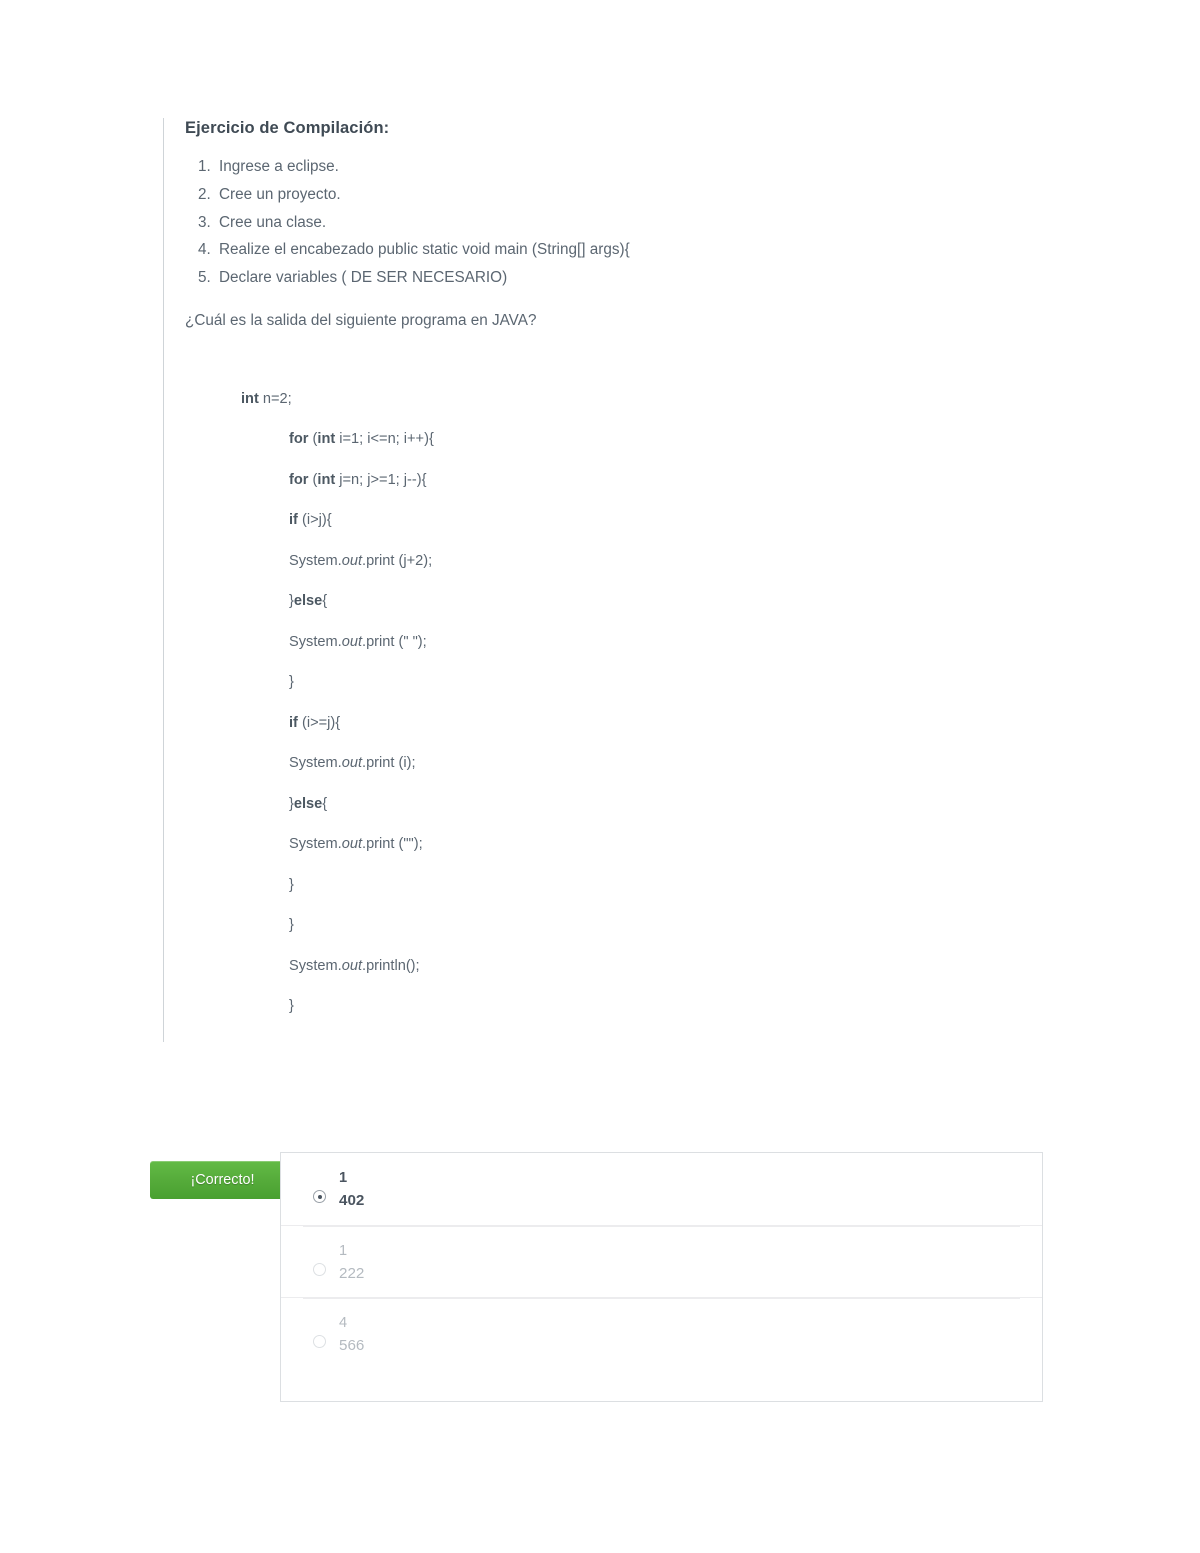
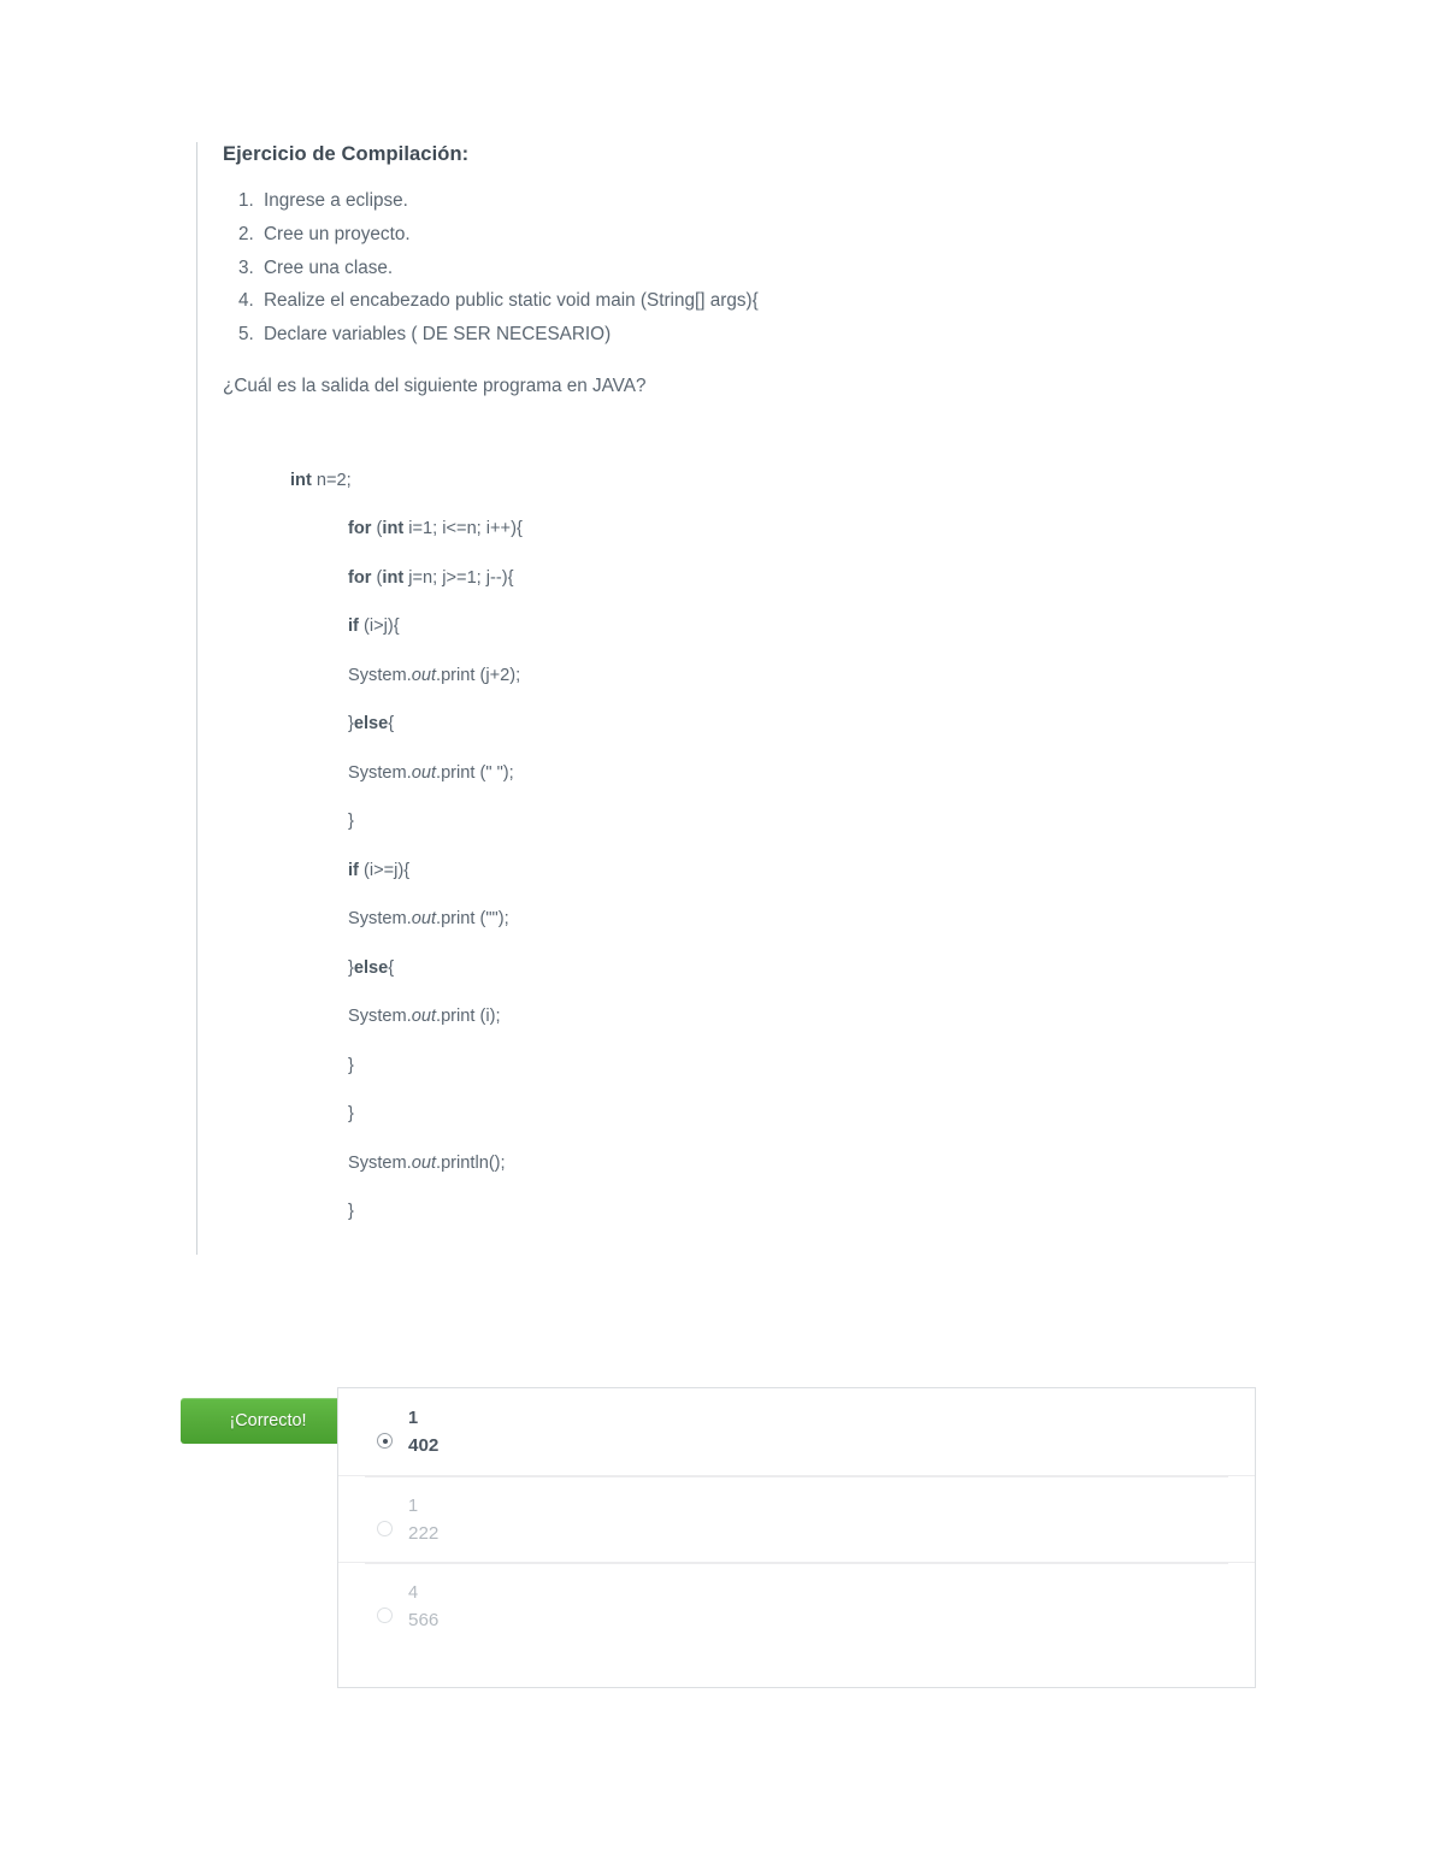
  Ejercicio de Compilación:
  Ingrese a eclipse.
  Cree un proyecto.
  Cree una clase.
  Realize el encabezado public static void main (String[] args){
  Declare variables ( DE SER NECESARIO)
  ¿Cuál es la salida del siguiente programa en JAVA?
  int n=2;
  for (int i=1; i<=n; i++){
  for (int j=n; j>=1; j--){
  if (i>j){
  System.out.print (j+2);
  }else{
  System.out.print (" ");
  }
  if (i>=j){
- System.out.print (i);
+ System.out.print ("");
  }else{
- System.out.print ("");
+ System.out.print (i);
  }
  }
  System.out.println();
  }
  ¡Correcto!
  1
  402
  1
  222
  4
  566
